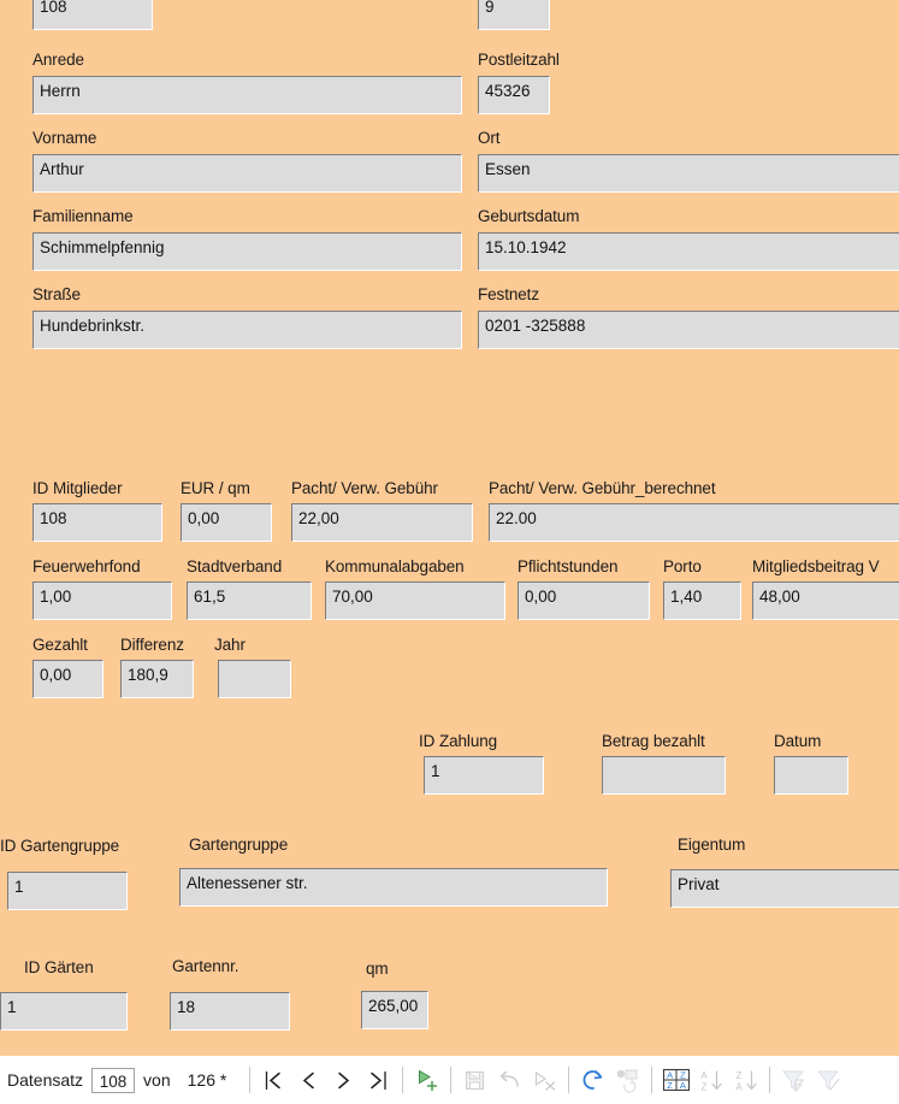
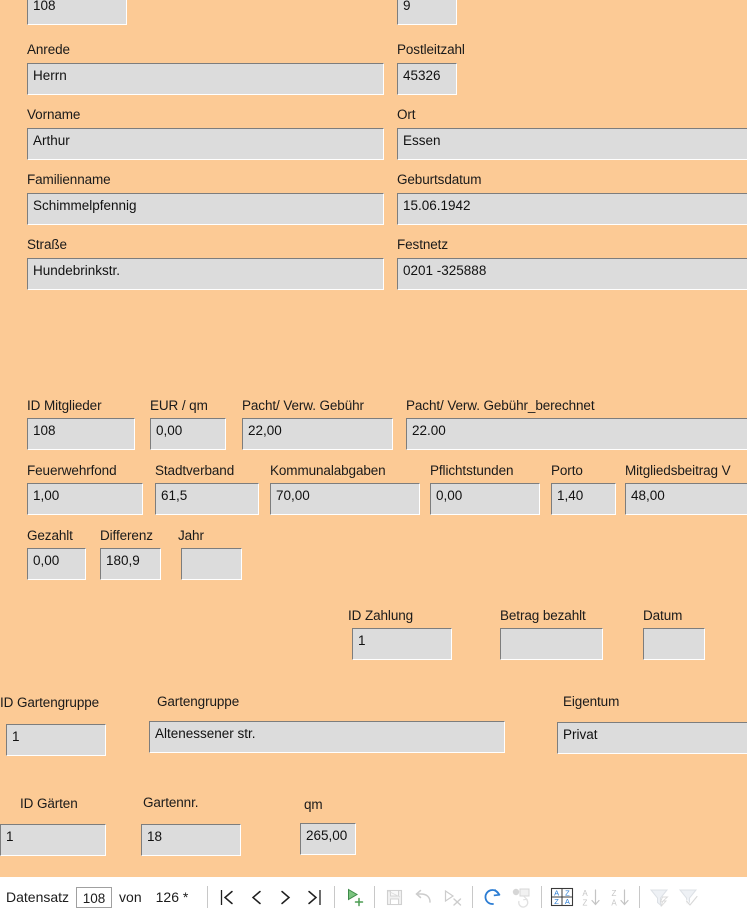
  108
  Anrede
  Herrn
  Vorname
  Arthur
  Familienname
  Schimmelpfennig
  Straße
  Hundebrinkstr.
  9
  Postleitzahl
  45326
  Ort
  Essen
  Geburtsdatum
- 15.10.1942
+ 15.06.1942
  Festnetz
  0201 -325888
  ID Mitglieder
  108
  EUR / qm
  0,00
  Pacht/ Verw. Gebühr
  22,00
  Pacht/ Verw. Gebühr_berechnet
  22.00
  Feuerwehrfond
  1,00
  Stadtverband
  61,5
  Kommunalabgaben
  70,00
  Pflichtstunden
  0,00
  Porto
  1,40
  Mitgliedsbeitrag V
  48,00
  Gezahlt
  0,00
  Differenz
  180,9
  Jahr
  ID Zahlung
  1
  Betrag bezahlt
  Datum
  ID Gartengruppe
  1
  Gartengruppe
  Altenessener str.
  Eigentum
  Privat
  ID Gärten
  1
  Gartennr.
  18
  qm
  265,00
  Datensatz
  108
  von
  126 *
  A
  Z
  Z
  A
  A
  Z
  Z
  A
